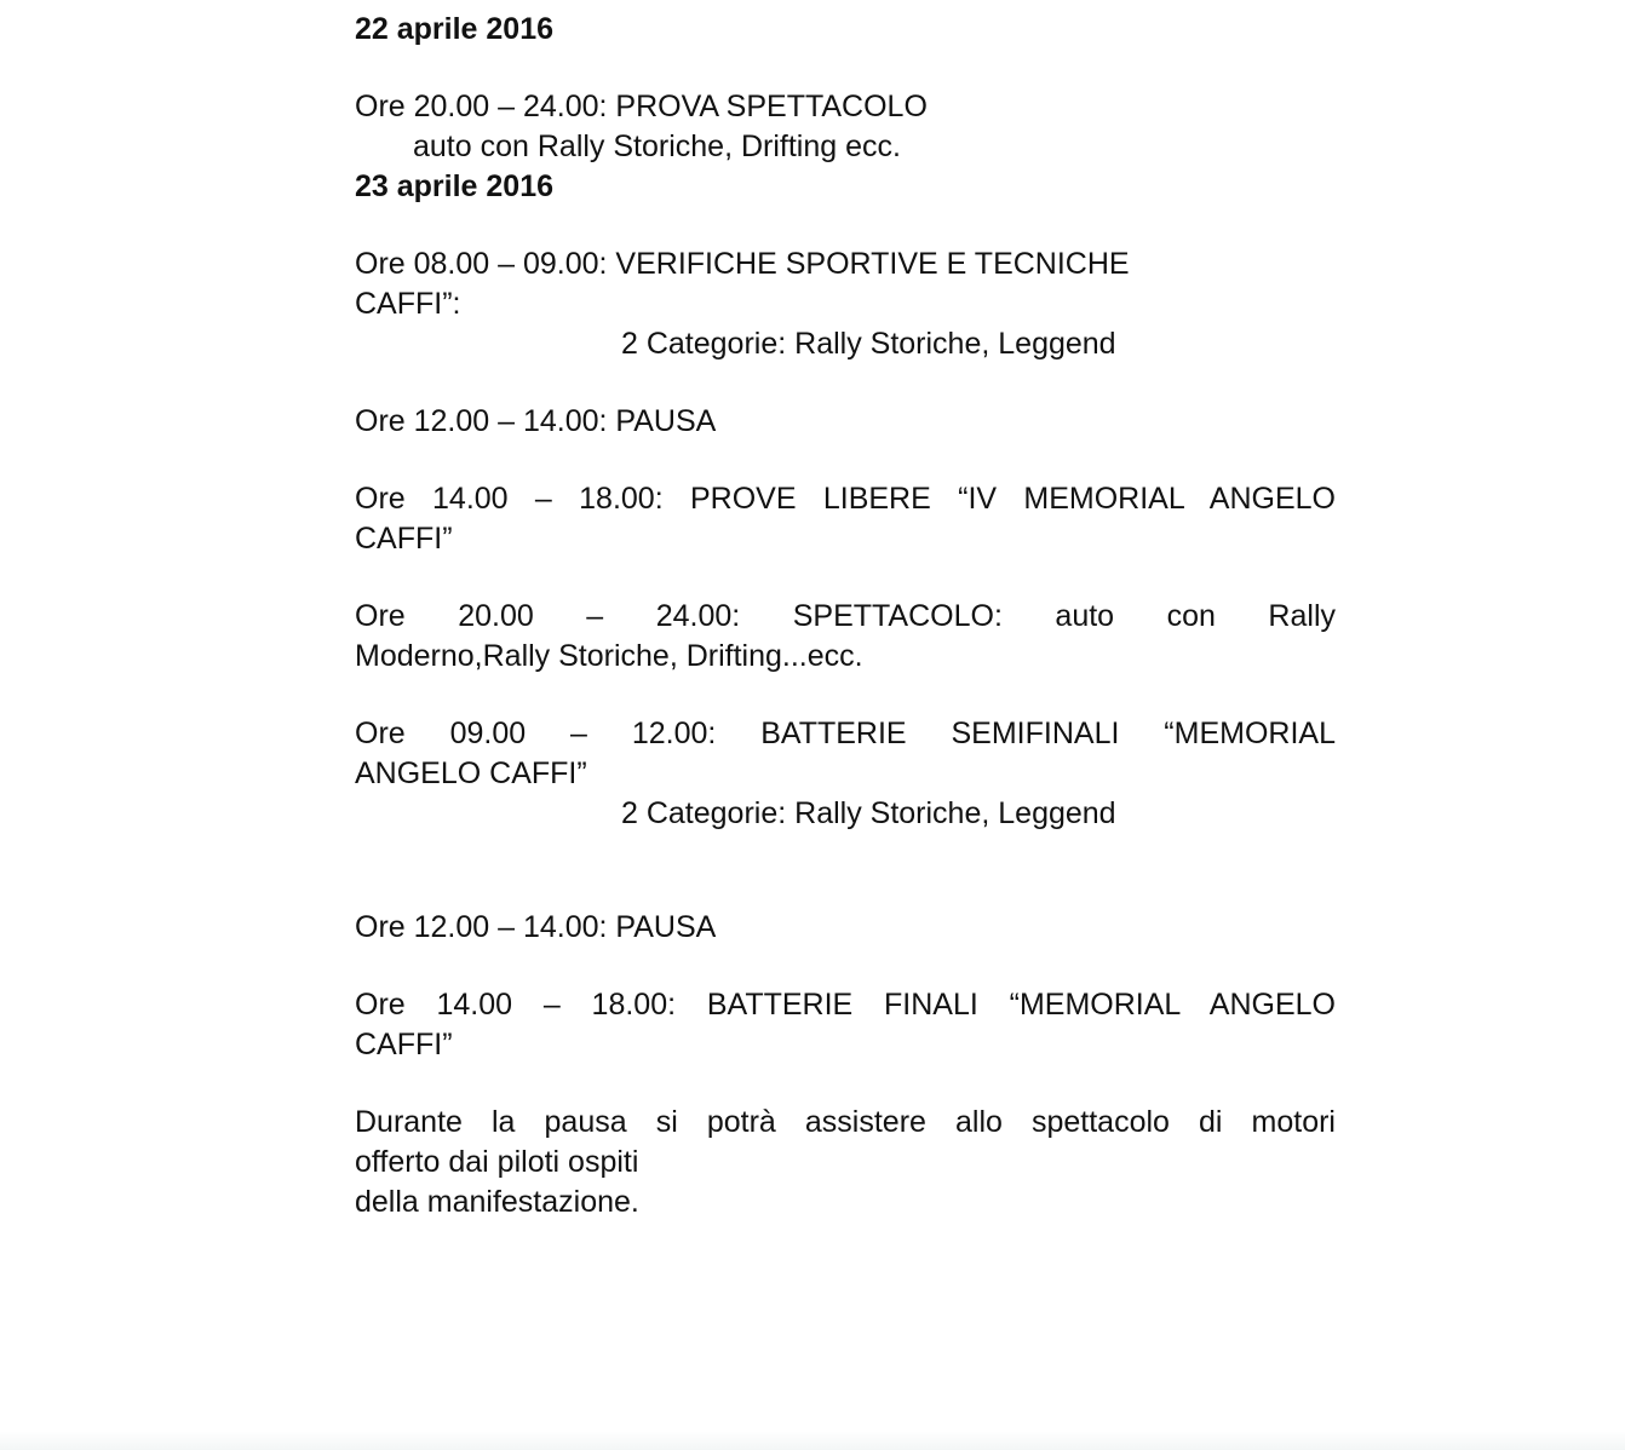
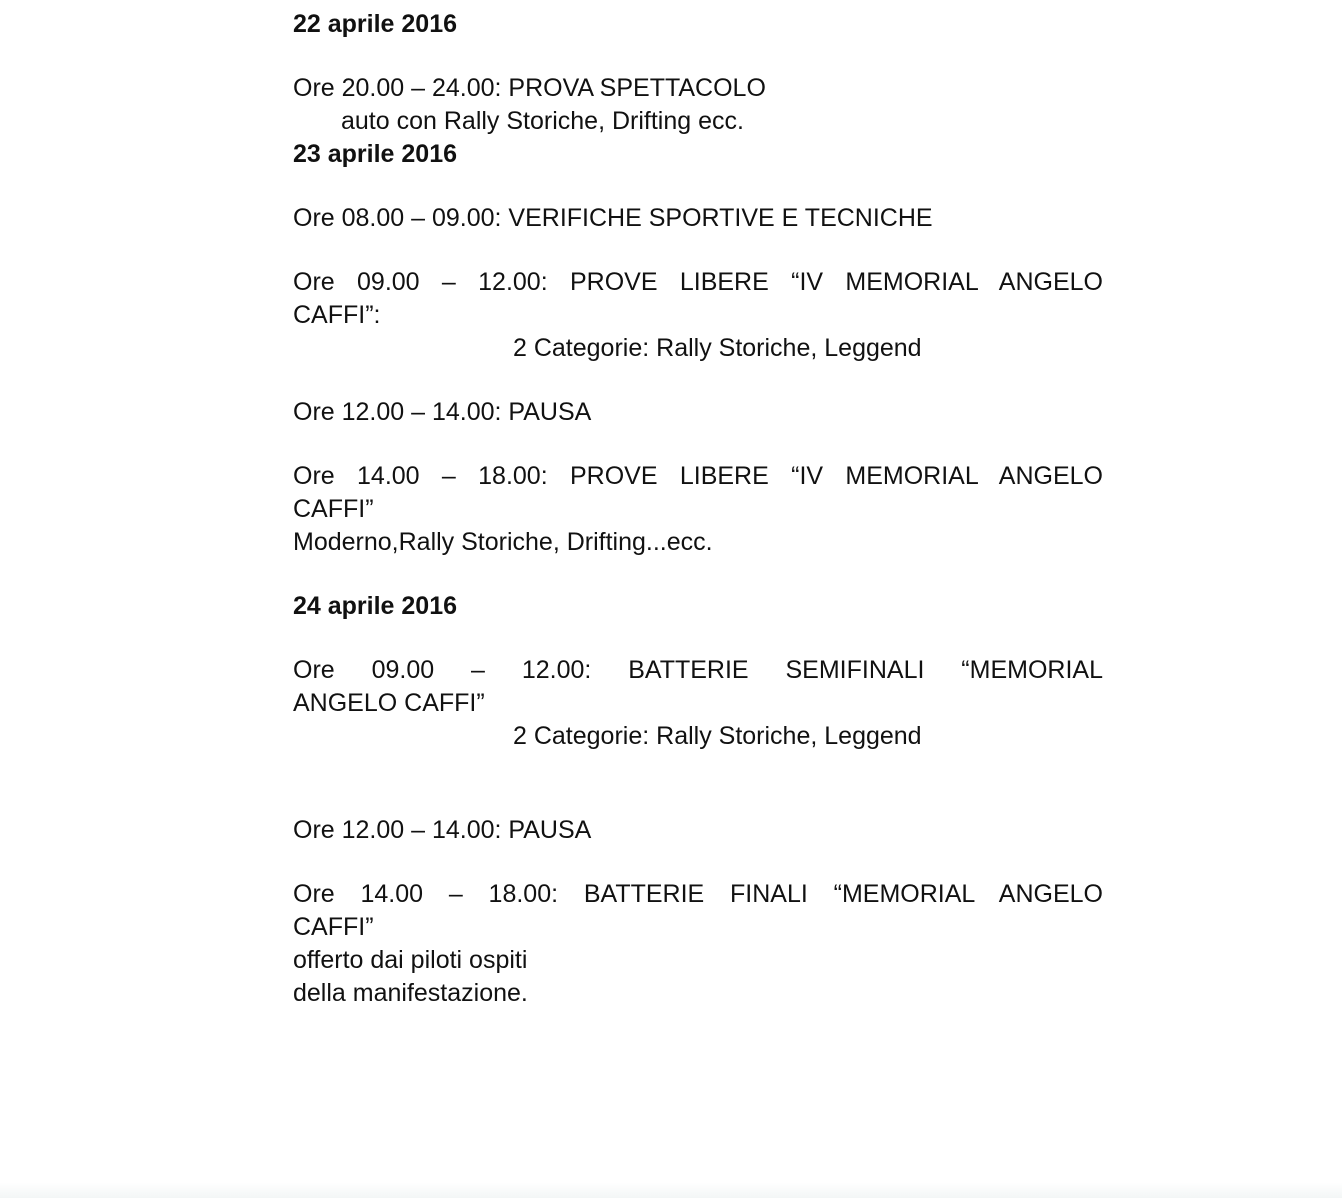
  22 aprile 2016
  Ore 20.00 – 24.00: PROVA SPETTACOLO
  auto con Rally Storiche, Drifting ecc.
  23 aprile 2016
  Ore 08.00 – 09.00: VERIFICHE SPORTIVE E TECNICHE
+ Ore 09.00 – 12.00: PROVE LIBERE “IV MEMORIAL ANGELO
  CAFFI”:
  2 Categorie: Rally Storiche, Leggend
  Ore 12.00 – 14.00: PAUSA
  Ore 14.00 – 18.00: PROVE LIBERE “IV MEMORIAL ANGELO
  CAFFI”
- Ore 20.00 – 24.00: SPETTACOLO: auto con Rally
  Moderno,Rally Storiche, Drifting...ecc.
+ 24 aprile 2016
  Ore 09.00 – 12.00: BATTERIE SEMIFINALI “MEMORIAL
  ANGELO CAFFI”
  2 Categorie: Rally Storiche, Leggend
  Ore 12.00 – 14.00: PAUSA
  Ore 14.00 – 18.00: BATTERIE FINALI “MEMORIAL ANGELO
  CAFFI”
- Durante la pausa si potrà assistere allo spettacolo di motori
  offerto dai piloti ospiti
  della manifestazione.
